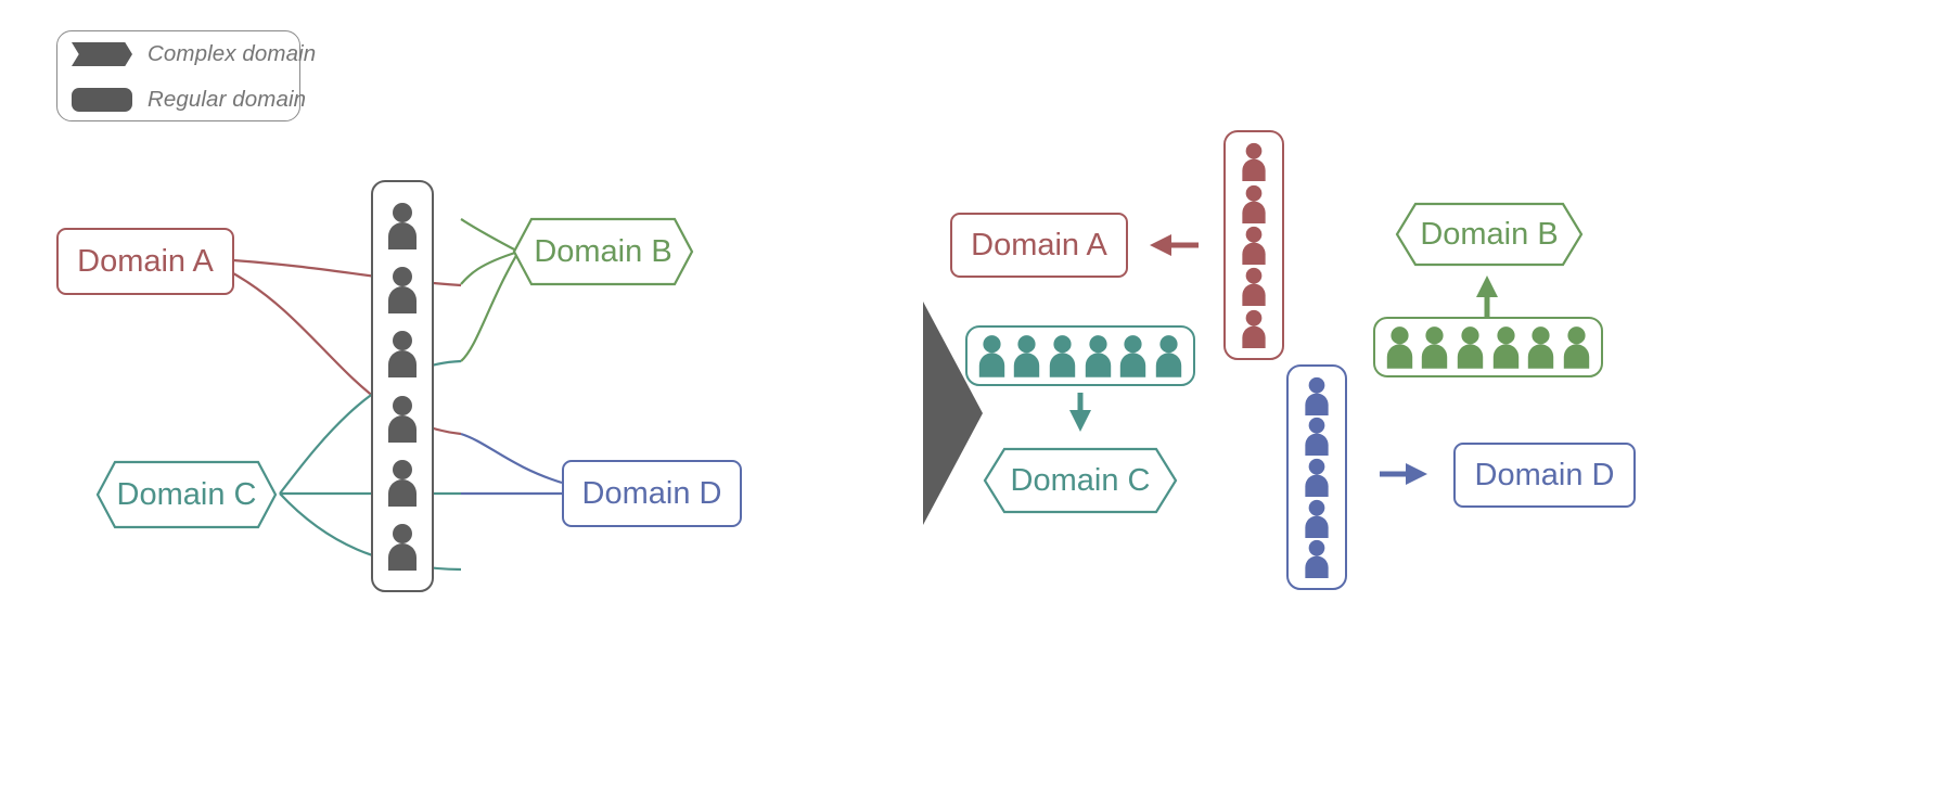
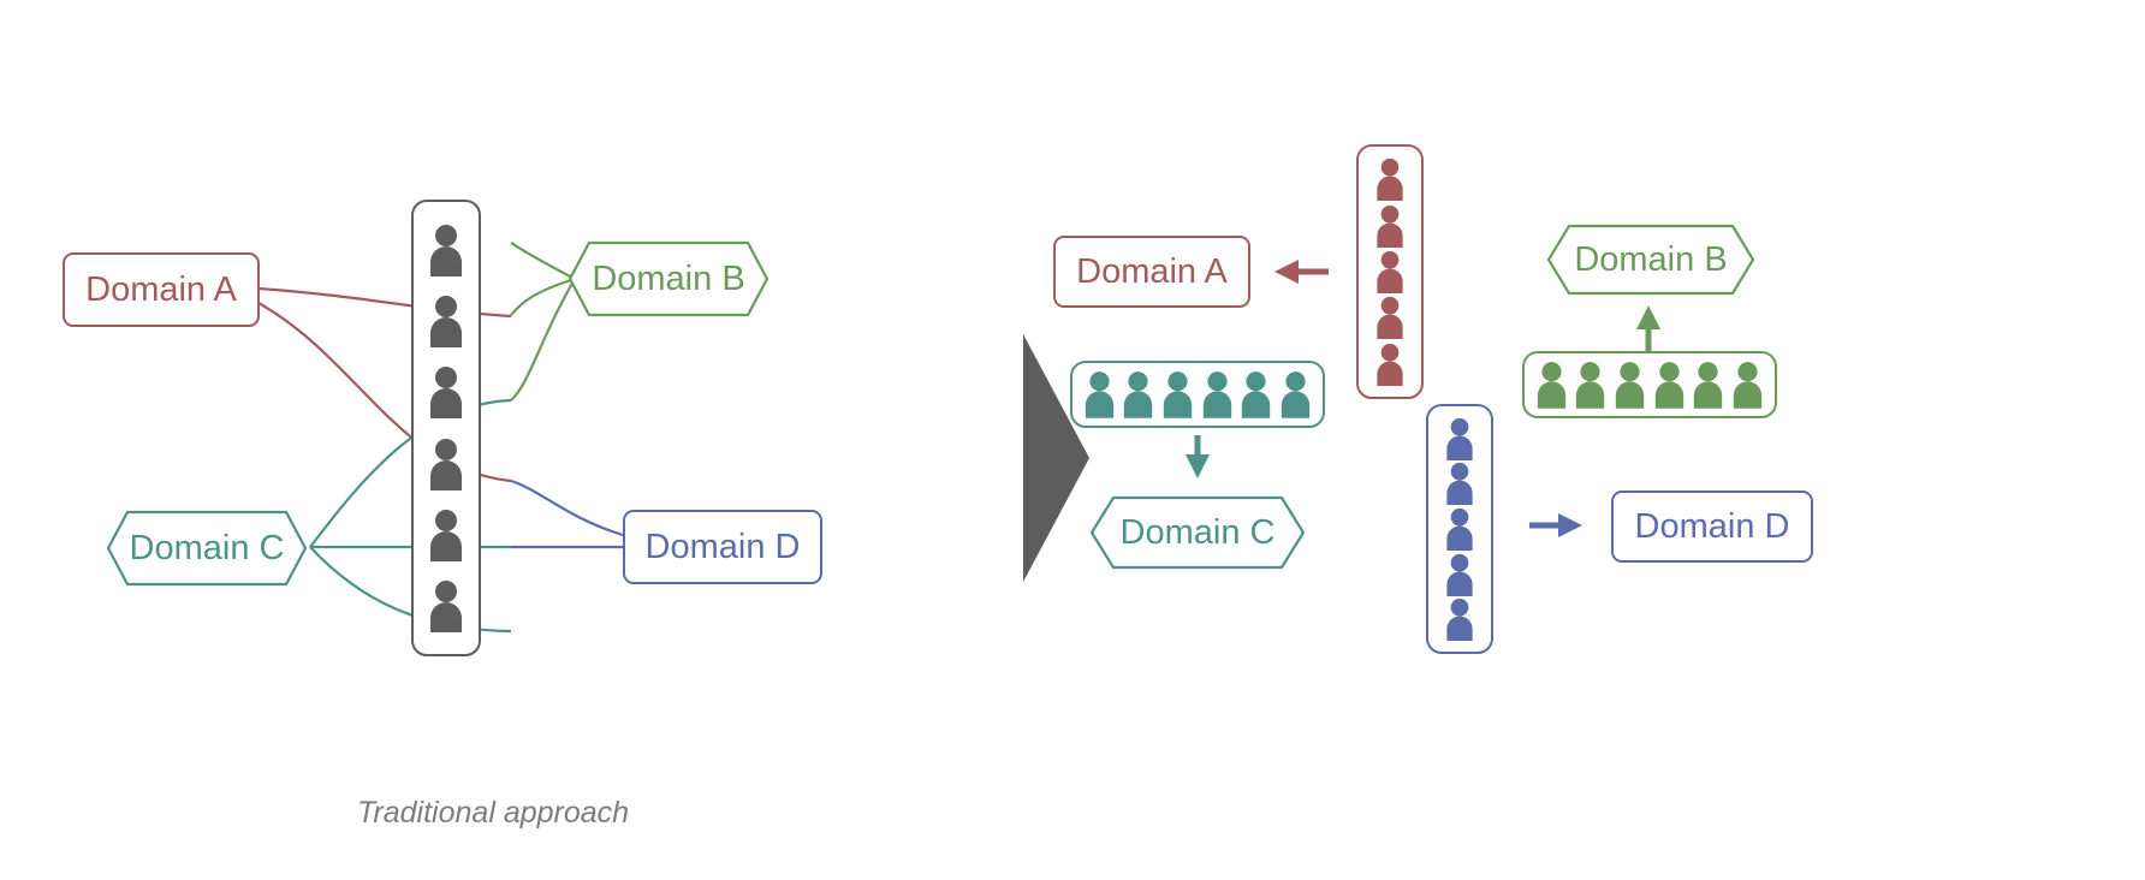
- Complex domain
- Regular domain
  Domain A
  Domain B
  Domain C
  Domain D
  Domain A
  Domain C
  Domain B
  Domain D
+ Traditional approach
